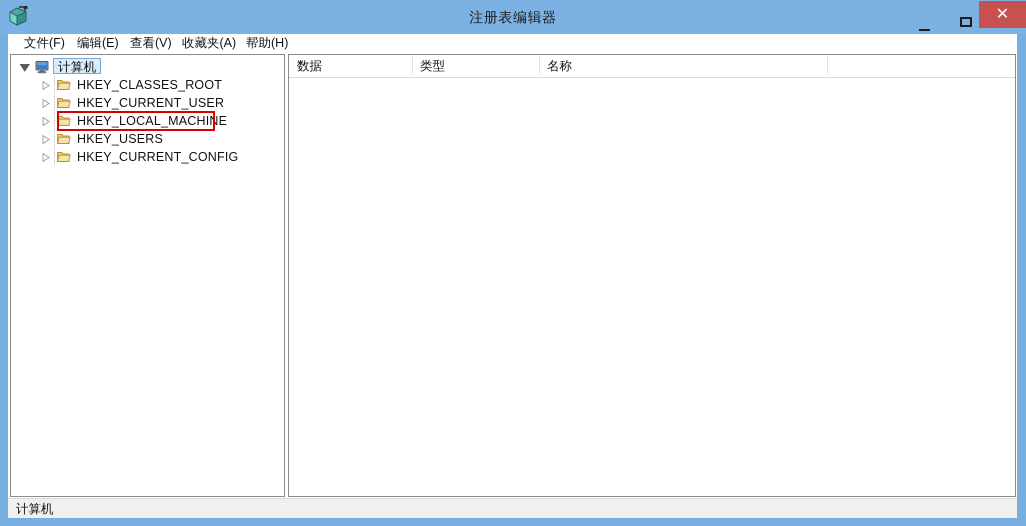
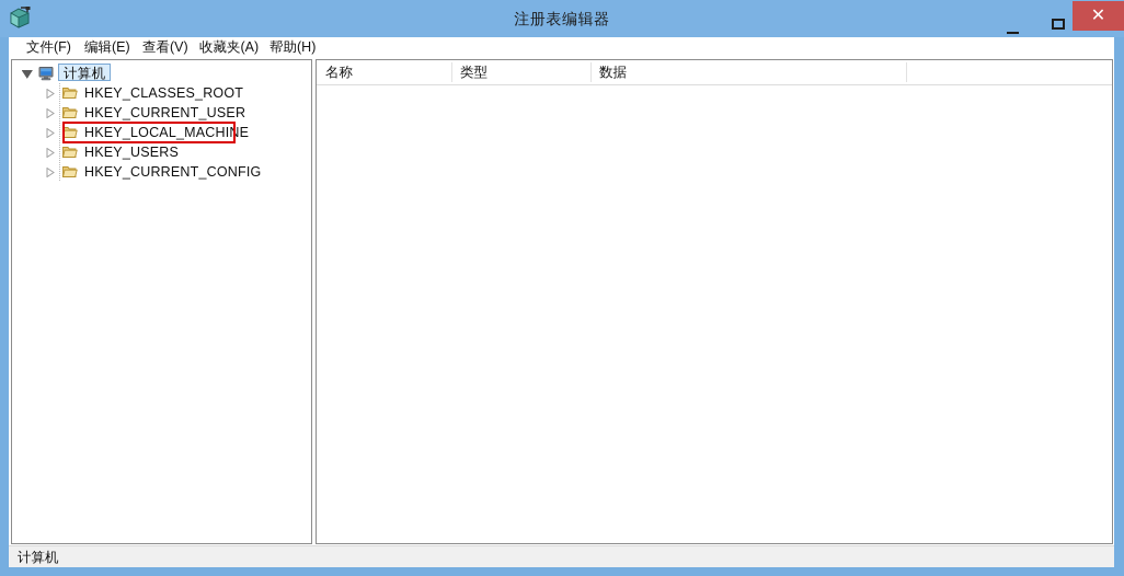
  注册表编辑器
  ✕
  文件(F)
  编辑(E)
  查看(V)
  收藏夹(A)
  帮助(H)
  计算机
  HKEY_CLASSES_ROOT
  HKEY_CURRENT_USER
  HKEY_LOCAL_MACHINE
  HKEY_USERS
  HKEY_CURRENT_CONFIG
- 数据
+ 名称
  类型
- 名称
+ 数据
  计算机
